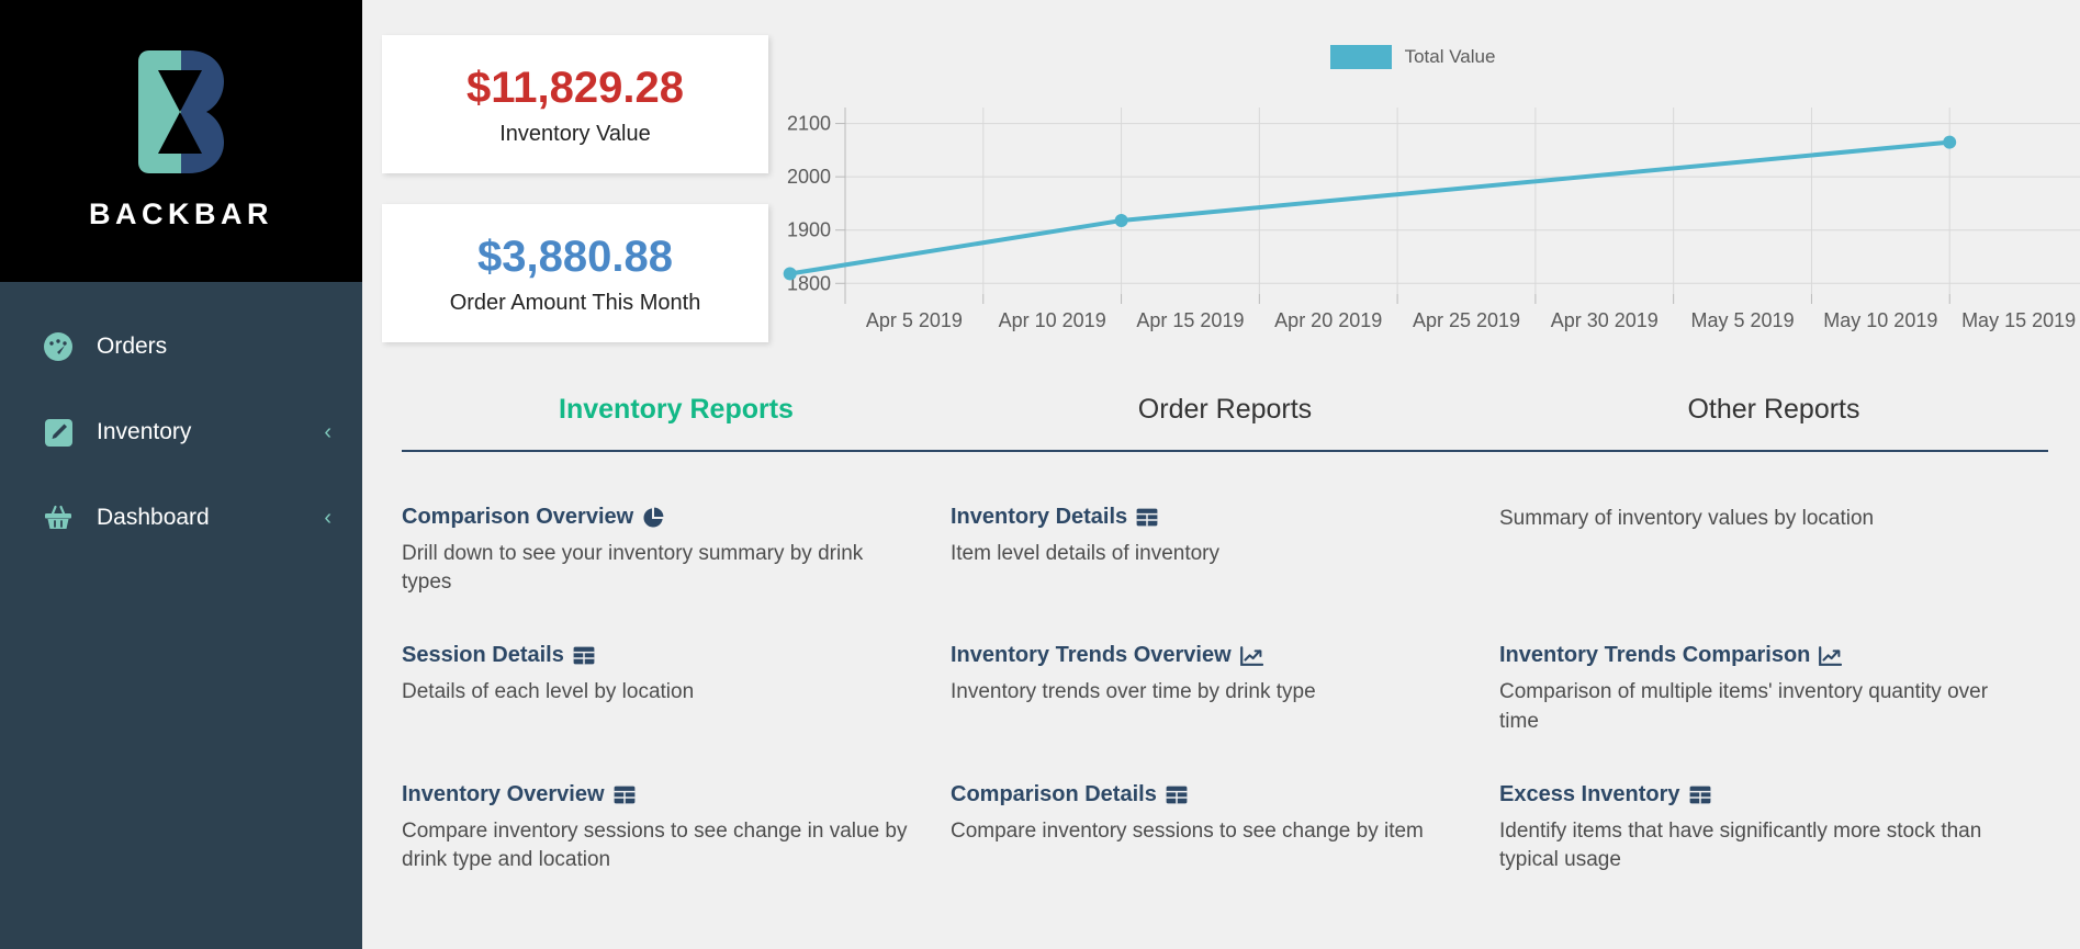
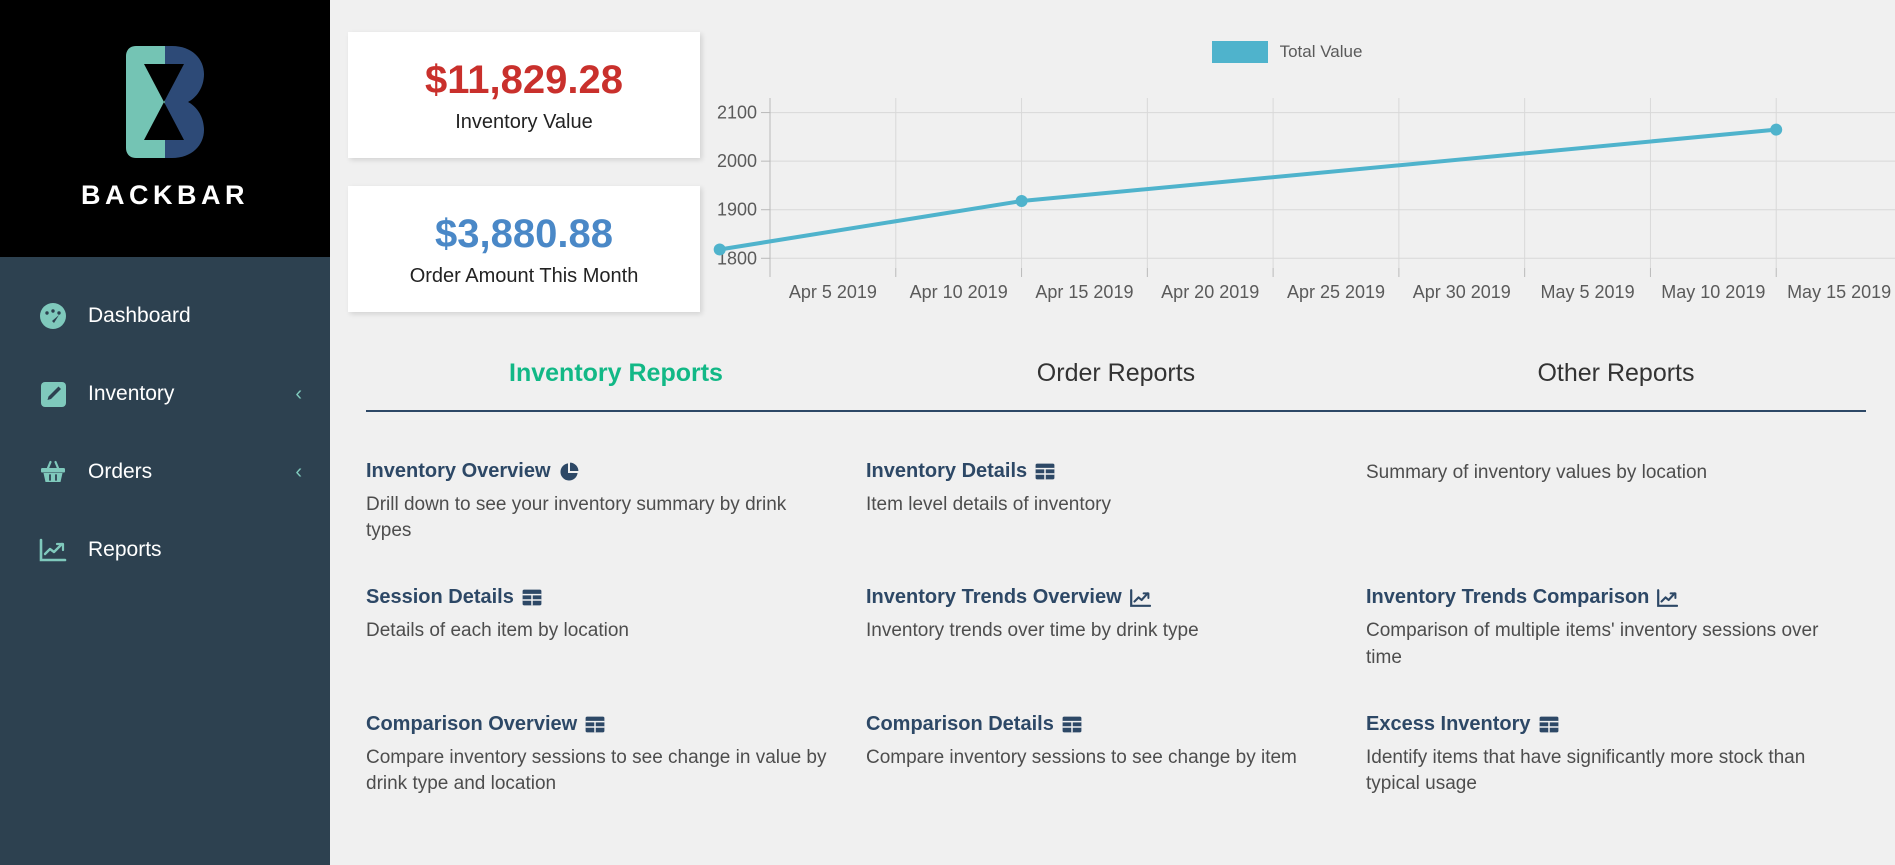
  BACKBAR
- Orders
+ Dashboard
  Inventory
  ‹
- Dashboard
+ Orders
  ‹
+ Reports
  $11,829.28
  Inventory Value
  $3,880.88
  Order Amount This Month
  Total Value
  1800
  1900
  2000
  2100
  Apr 5 2019
  Apr 10 2019
  Apr 15 2019
  Apr 20 2019
  Apr 25 2019
  Apr 30 2019
  May 5 2019
  May 10 2019
  May 15 2019
  Inventory Reports
  Order Reports
  Other Reports
- Comparison Overview
+ Inventory Overview
  Drill down to see your inventory summary by drink types
  Inventory Details
  Item level details of inventory
  Summary of inventory values by location
  Session Details
- Details of each level by location
+ Details of each item by location
  Inventory Trends Overview
  Inventory trends over time by drink type
  Inventory Trends Comparison
- Comparison of multiple items' inventory quantity over time
+ Comparison of multiple items' inventory sessions over time
- Inventory Overview
+ Comparison Overview
  Compare inventory sessions to see change in value by drink type and location
  Comparison Details
  Compare inventory sessions to see change by item
  Excess Inventory
  Identify items that have significantly more stock than typical usage
